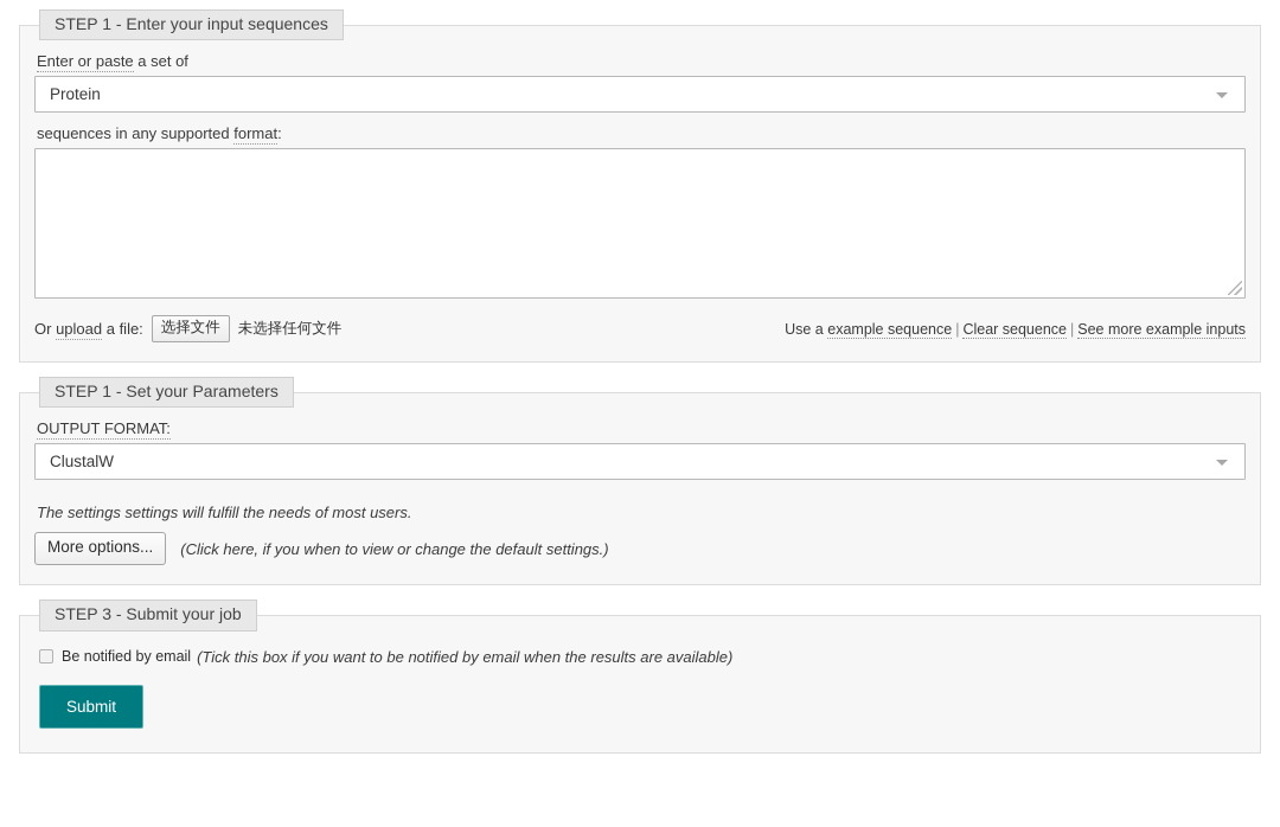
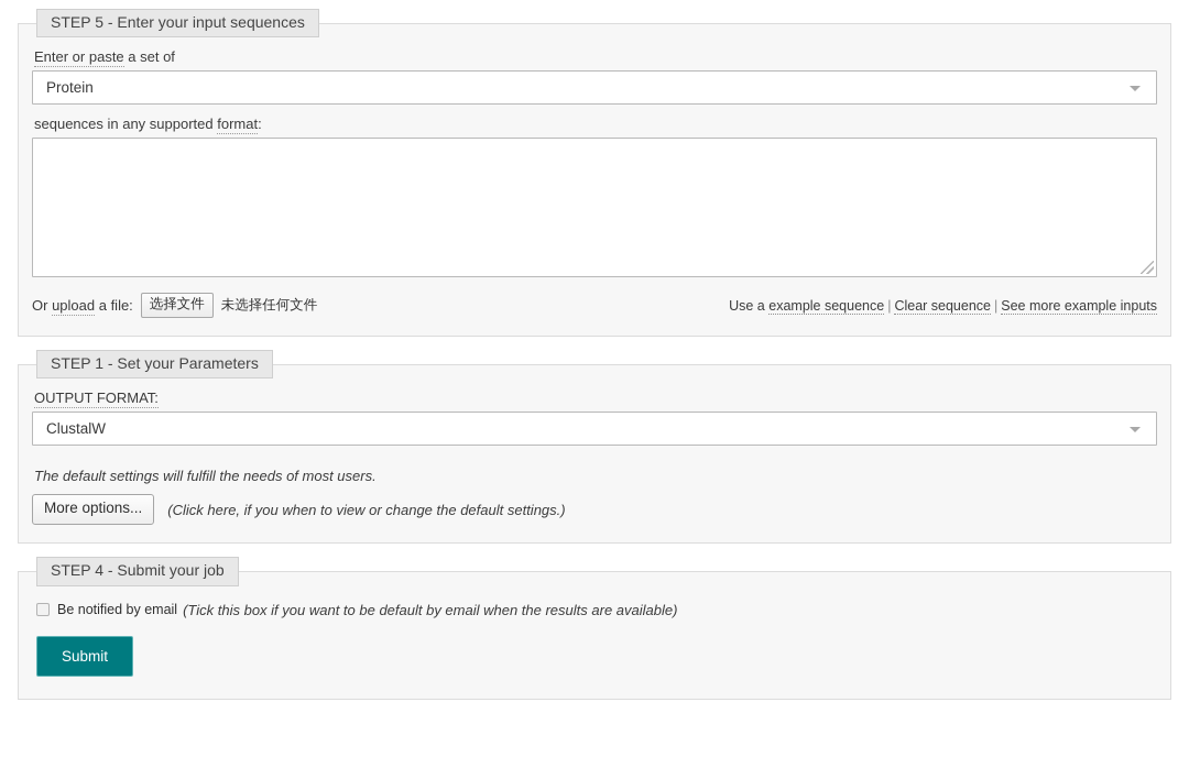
- STEP 1 - Enter your input sequences
+ STEP 5 - Enter your input sequences
  Enter or paste a set of
  Protein
  sequences in any supported format:
  Or upload a file:
  选择文件
  未选择任何文件
  Use a example sequence | Clear sequence | See more example inputs
  STEP 1 - Set your Parameters
  OUTPUT FORMAT:
  ClustalW
- The settings settings will fulfill the needs of most users.
+ The default settings will fulfill the needs of most users.
  More options...
  (Click here, if you when to view or change the default settings.)
- STEP 3 - Submit your job
+ STEP 4 - Submit your job
  Be notified by email
- (Tick this box if you want to be notified by email when the results are available)
+ (Tick this box if you want to be default by email when the results are available)
  Submit
